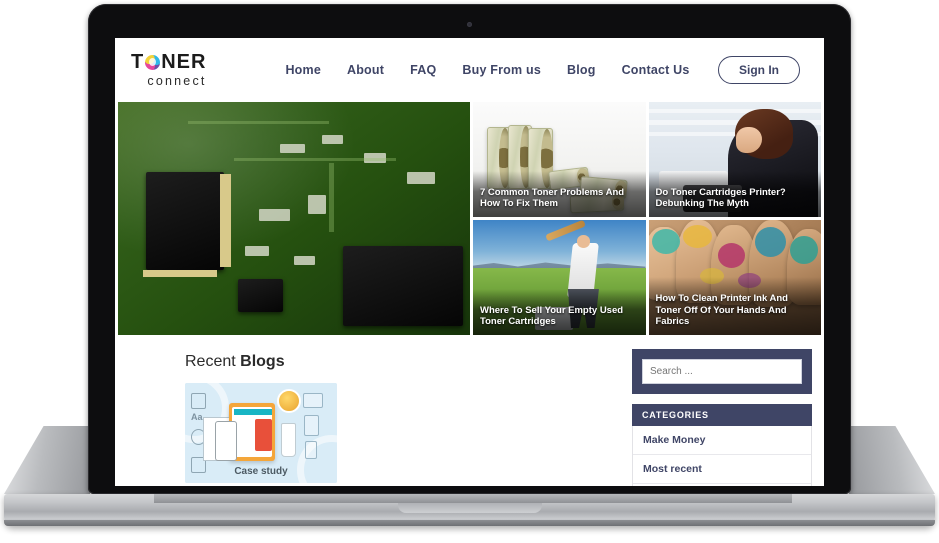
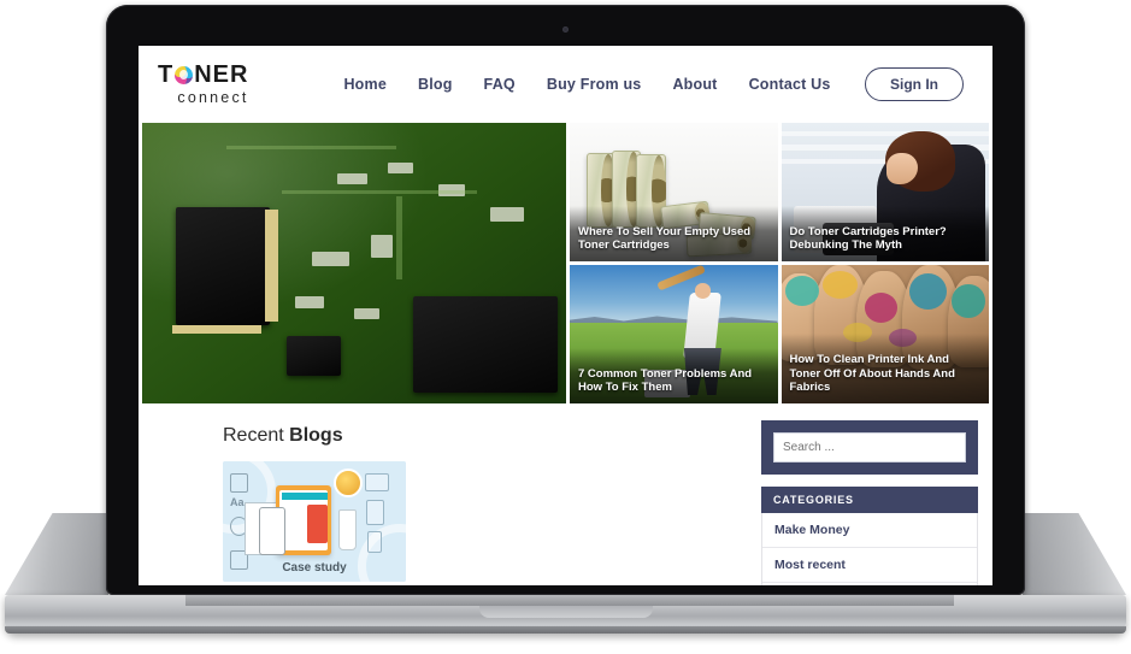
  T
  NER
  connect
  Home
- About
+ Blog
  FAQ
  Buy From us
- Blog
+ About
  Contact Us
  Sign In
- 7 Common Toner Problems And How To Fix Them
+ Where To Sell Your Empty Used Toner Cartridges
  Do Toner Cartridges Printer? Debunking The Myth
- Where To Sell Your Empty Used Toner Cartridges
+ 7 Common Toner Problems And How To Fix Them
- How To Clean Printer Ink And Toner Off Of Your Hands And Fabrics
+ How To Clean Printer Ink And Toner Off Of About Hands And Fabrics
  Recent Blogs
  Aa
  Case study
  Search ...
  CATEGORIES
  Make Money
  Most recent
